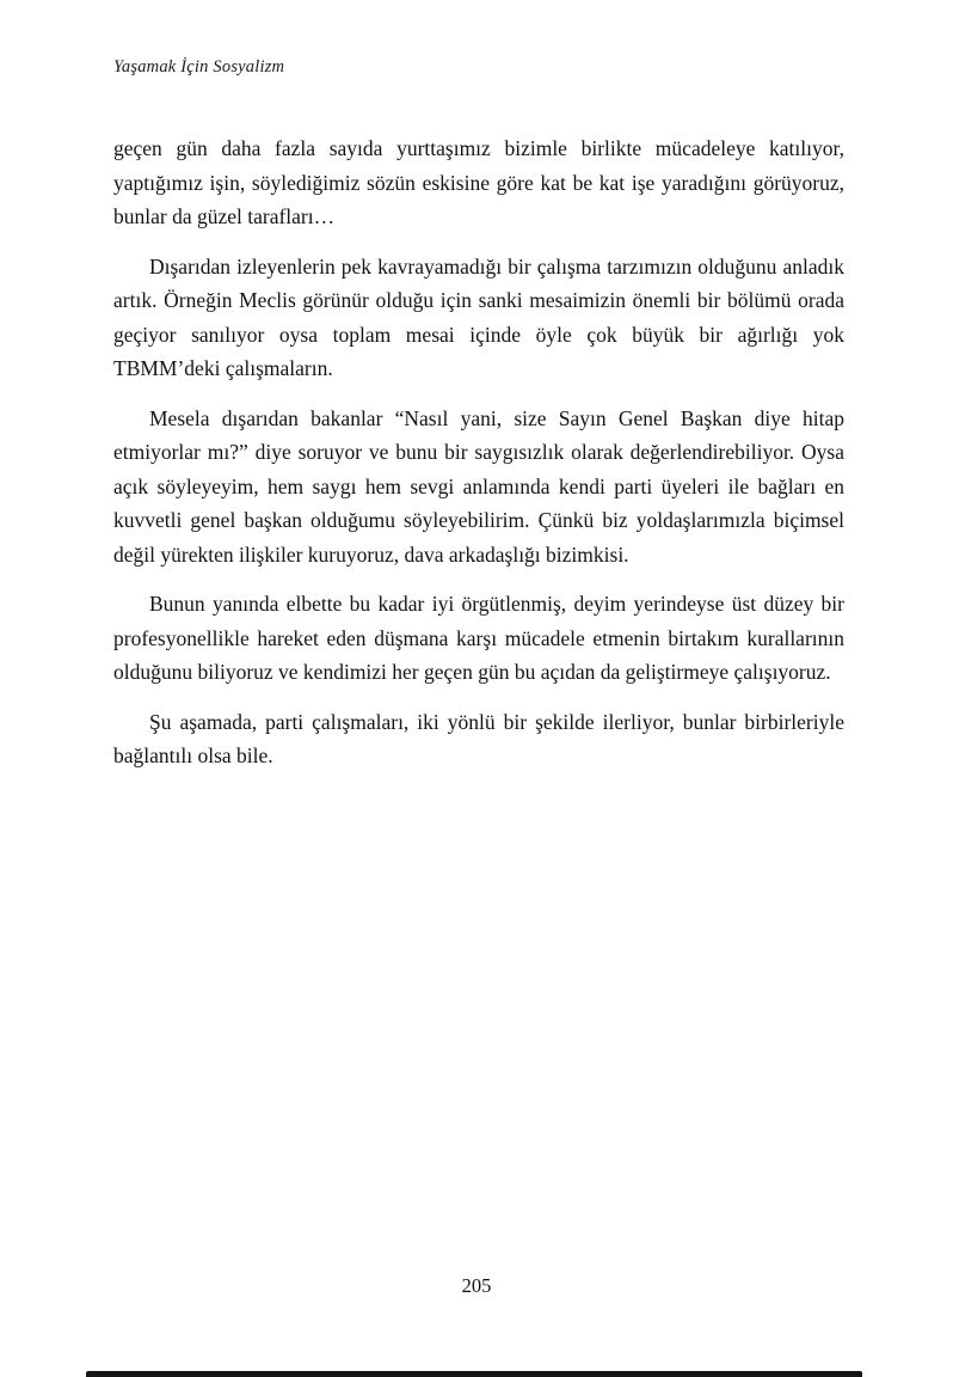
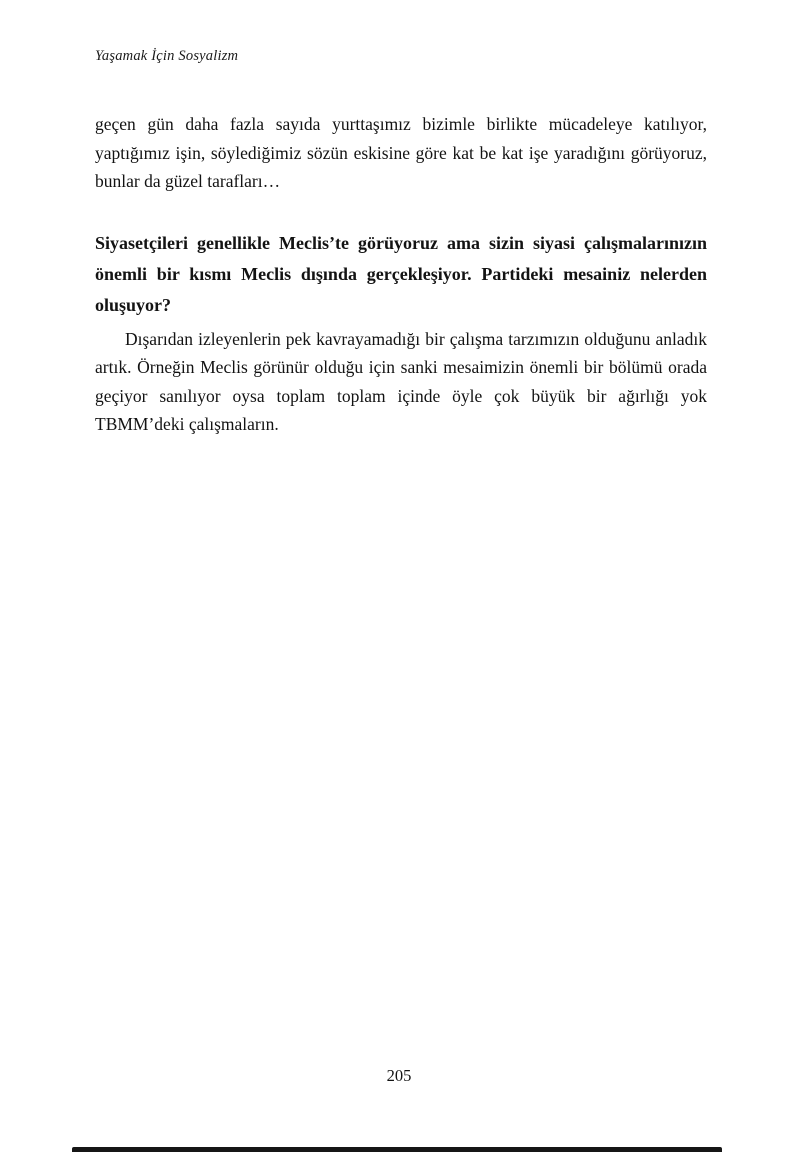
  Yaşamak İçin Sosyalizm
  geçen gün daha fazla sayıda yurttaşımız bizimle birlikte mücadeleye katılıyor, yaptığımız işin, söylediğimiz sözün eskisine göre kat be kat işe yaradığını görüyoruz, bunlar da güzel tarafları…
+ Siyasetçileri genellikle Meclis’te görüyoruz ama sizin siyasi çalışmalarınızın önemli bir kısmı Meclis dışında gerçekleşiyor. Partideki mesainiz nelerden oluşuyor?
- Dışarıdan izleyenlerin pek kavrayamadığı bir çalışma tarzımızın olduğunu anladık artık. Örneğin Meclis görünür olduğu için sanki mesaimizin önemli bir bölümü orada geçiyor sanılıyor oysa toplam mesai içinde öyle çok büyük bir ağırlığı yok TBMM’deki çalışmaların.
+ Dışarıdan izleyenlerin pek kavrayamadığı bir çalışma tarzımızın olduğunu anladık artık. Örneğin Meclis görünür olduğu için sanki mesaimizin önemli bir bölümü orada geçiyor sanılıyor oysa toplam toplam içinde öyle çok büyük bir ağırlığı yok TBMM’deki çalışmaların.
- Mesela dışarıdan bakanlar “Nasıl yani, size Sayın Genel Başkan diye hitap etmiyorlar mı?” diye soruyor ve bunu bir saygısızlık olarak değerlendirebiliyor. Oysa açık söyleyeyim, hem saygı hem sevgi anlamında kendi parti üyeleri ile bağları en kuvvetli genel başkan olduğumu söyleyebilirim. Çünkü biz yoldaşlarımızla biçimsel değil yürekten ilişkiler kuruyoruz, dava arkadaşlığı bizimkisi.
- Bunun yanında elbette bu kadar iyi örgütlenmiş, deyim yerindeyse üst düzey bir profesyonellikle hareket eden düşmana karşı mücadele etmenin birtakım kurallarının olduğunu biliyoruz ve kendimizi her geçen gün bu açıdan da geliştirmeye çalışıyoruz.
- Şu aşamada, parti çalışmaları, iki yönlü bir şekilde ilerliyor, bunlar birbirleriyle bağlantılı olsa bile.
  205
